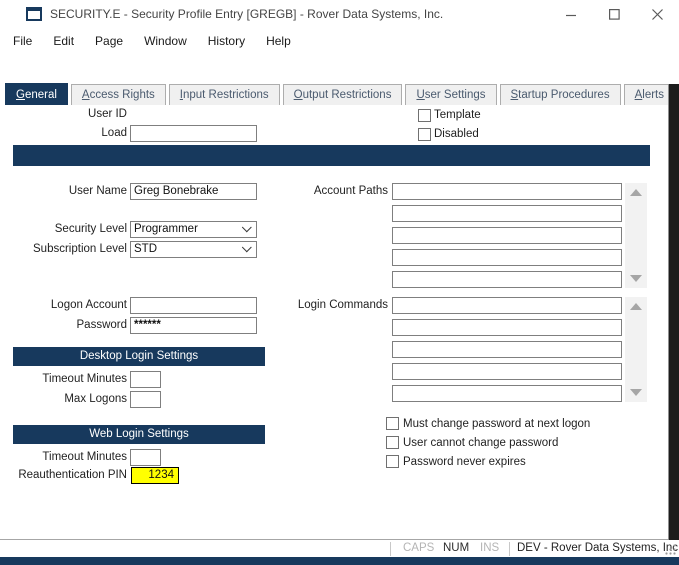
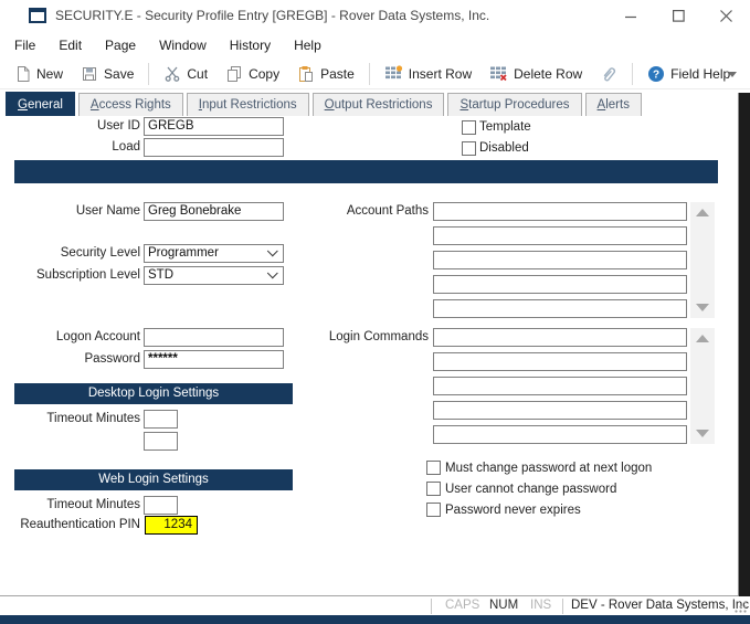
  SECURITY.E - Security Profile Entry [GREGB] - Rover Data Systems, Inc.
  File
  Edit
  Page
  Window
  History
  Help
+ New
+ Save
+ Cut
+ Copy
+ Paste
+ Insert Row
+ Delete Row
+ ?
+ Field Help
  General
  Access Rights
  Input Restrictions
  Output Restrictions
- User Settings
  Startup Procedures
  Alerts
  User ID
+ GREGB
  Load
  Template
  Disabled
  User Name
  Greg Bonebrake
  Account Paths
  Security Level
  Programmer
  Subscription Level
  STD
  Logon Account
  Password
  ******
  Login Commands
  Desktop Login Settings
  Timeout Minutes
- Max Logons
  Web Login Settings
  Timeout Minutes
  Reauthentication PIN
  1234
  Must change password at next logon
  User cannot change password
  Password never expires
  CAPS
  NUM
  INS
  DEV - Rover Data Systems, Inc
